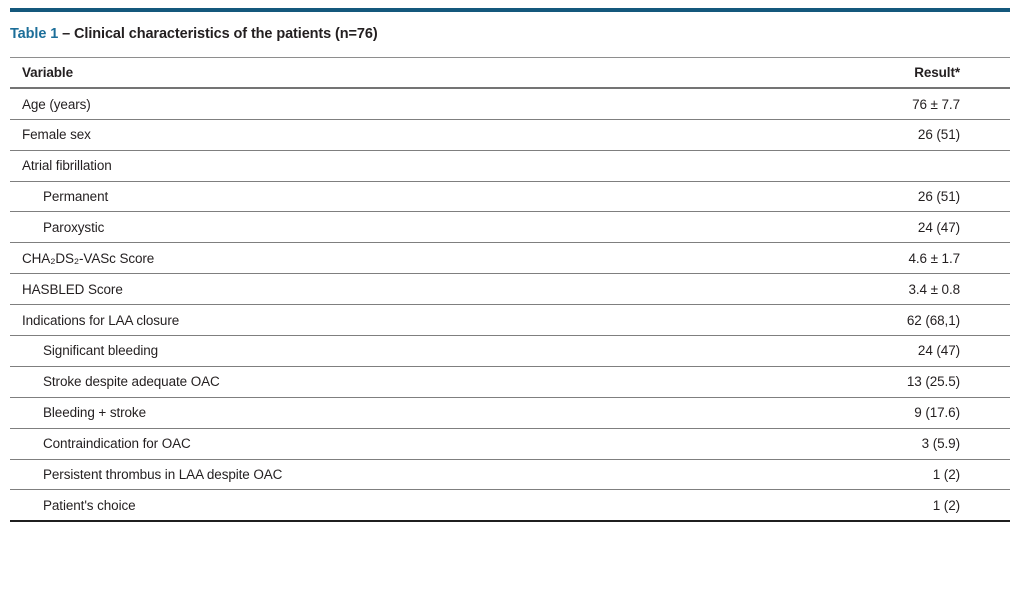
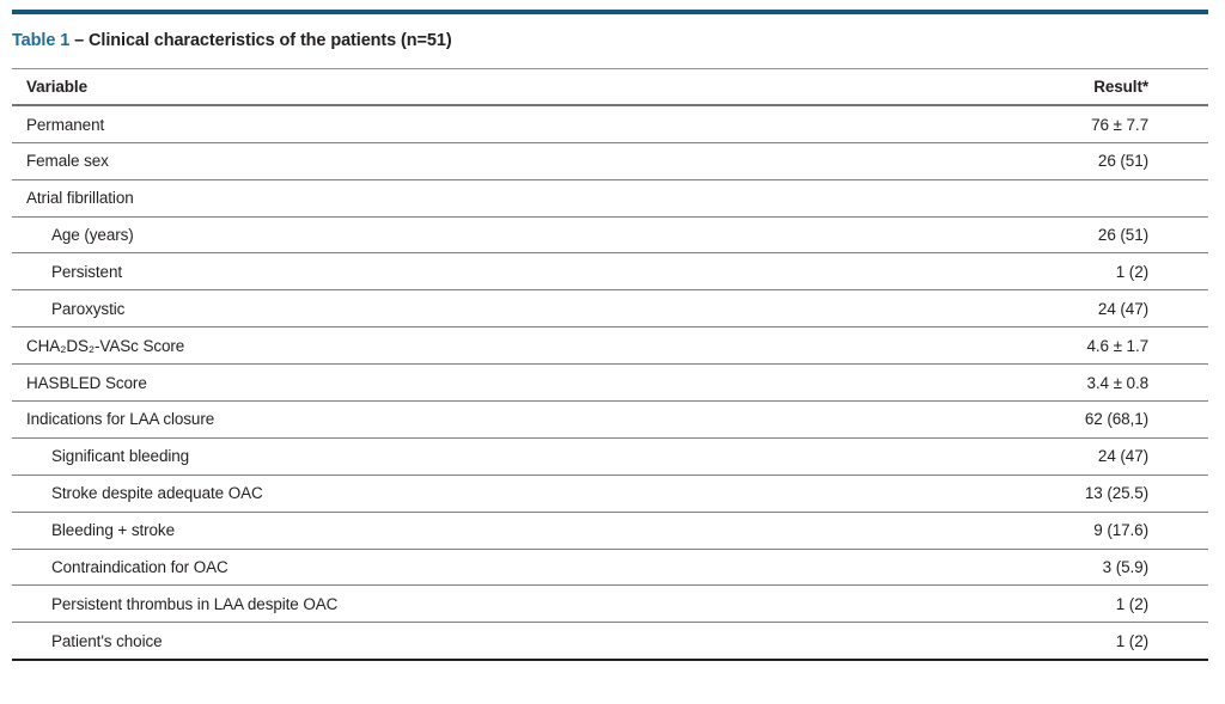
- Table 1 – Clinical characteristics of the patients (n=76)
+ Table 1 – Clinical characteristics of the patients (n=51)
  Variable	Result*
- Age (years)	76 ± 7.7
+ Permanent	76 ± 7.7
  Female sex	26 (51)
  Atrial fibrillation
- Permanent	26 (51)
+ Age (years)	26 (51)
+ Persistent	1 (2)
  Paroxystic	24 (47)
  CHA₂DS₂-VASc Score	4.6 ± 1.7
  HASBLED Score	3.4 ± 0.8
  Indications for LAA closure	62 (68,1)
  Significant bleeding	24 (47)
  Stroke despite adequate OAC	13 (25.5)
  Bleeding + stroke	9 (17.6)
  Contraindication for OAC	3 (5.9)
  Persistent thrombus in LAA despite OAC	1 (2)
  Patient's choice	1 (2)
